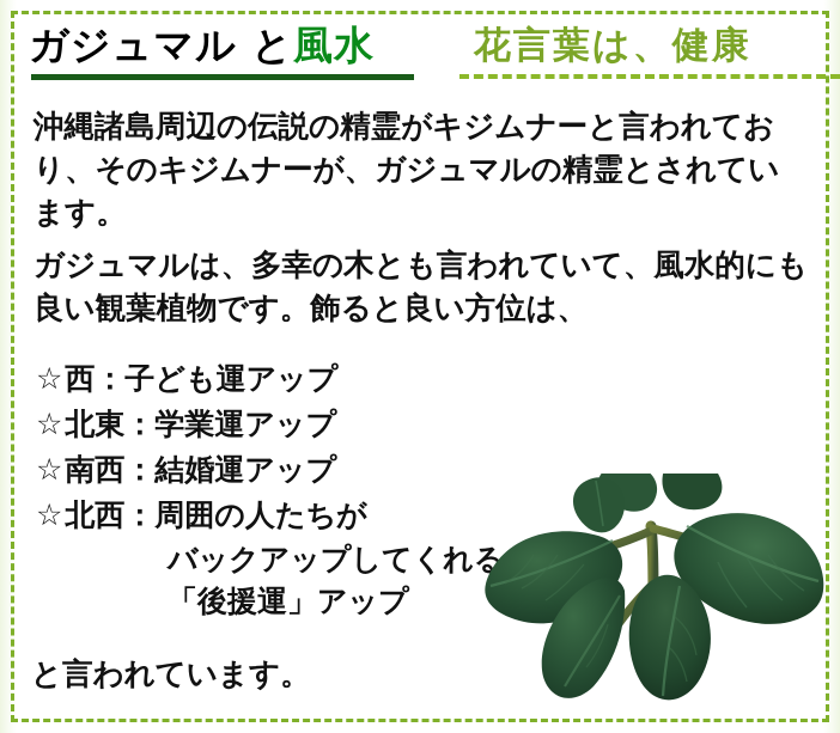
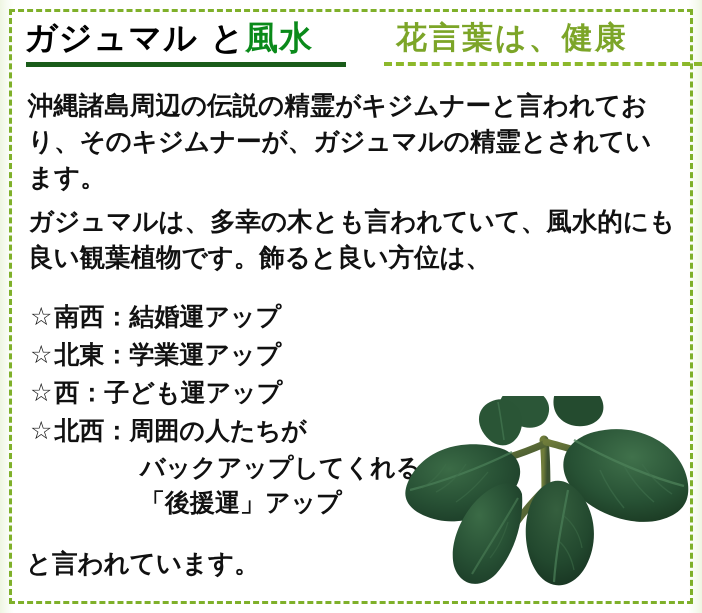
  ガジュマル と風水
  花言葉は、健康
  沖縄諸島周辺の伝説の精霊がキジムナーと言われており、そのキジムナーが、ガジュマルの精霊とされています。
  ガジュマルは、多幸の木とも言われていて、風水的にも良い観葉植物です。飾ると良い方位は、
- ☆西：子ども運アップ
+ ☆南西：結婚運アップ
  ☆北東：学業運アップ
- ☆南西：結婚運アップ
+ ☆西：子ども運アップ
  ☆北西：周囲の人たちが
  バックアップしてくれる
  「後援運」アップ
  と言われています。
